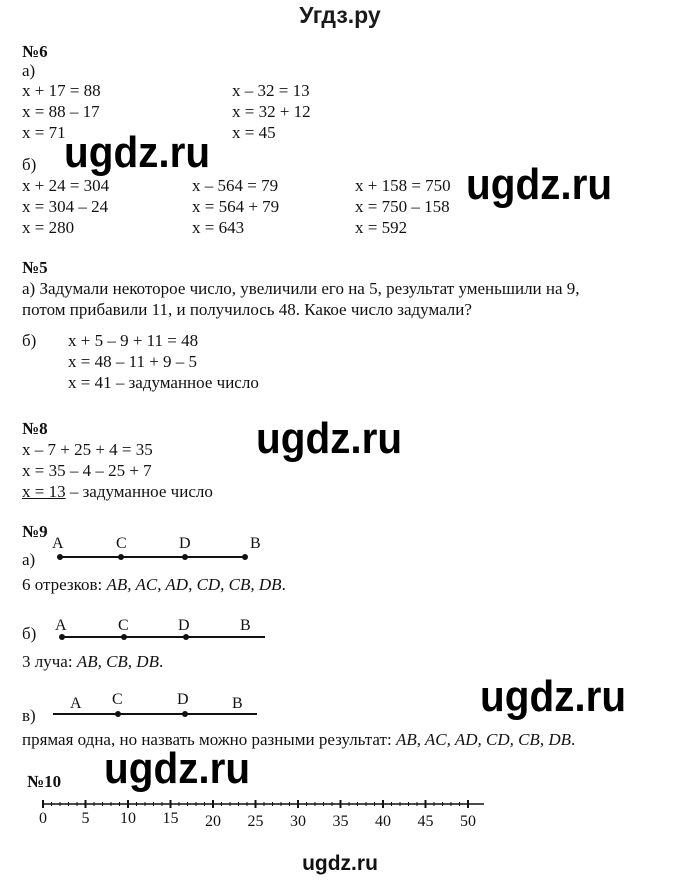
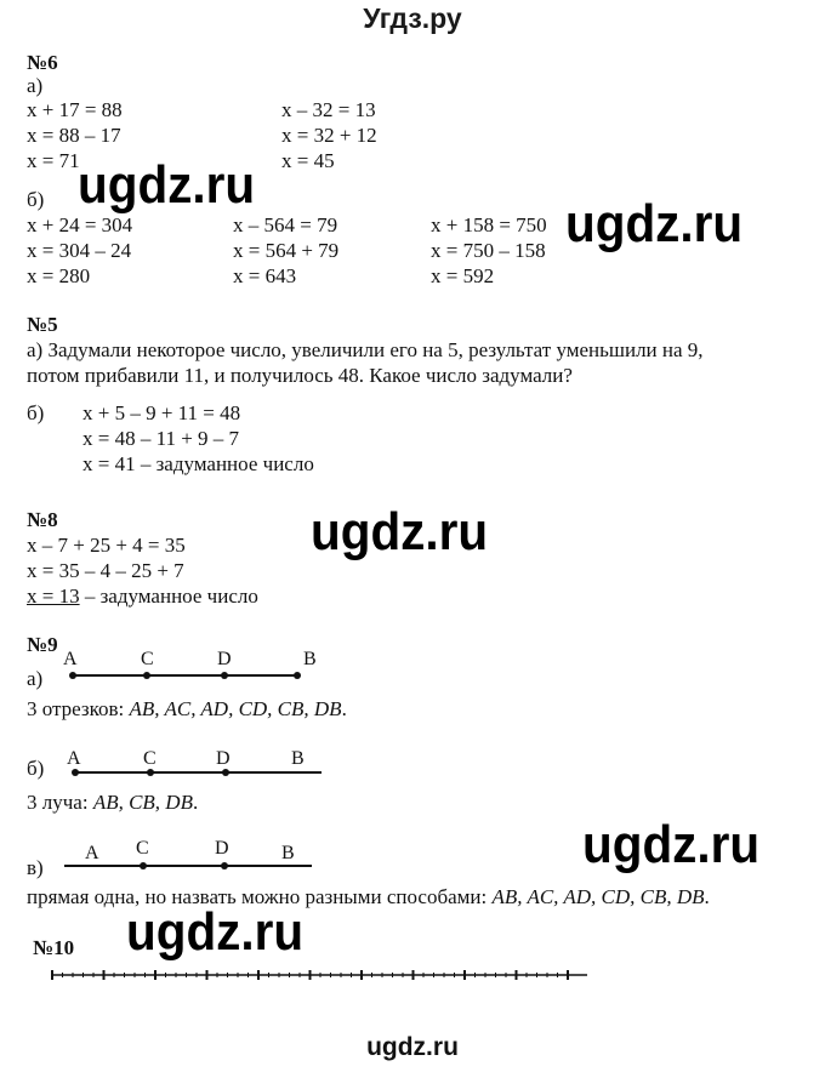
  Угдз.ру
  №6
  а)
  x + 17 = 88
  x = 88 – 17
  x = 71
  x – 32 = 13
  x = 32 + 12
  x = 45
  б)
  x + 24 = 304
  x = 304 – 24
  x = 280
  x – 564 = 79
  x = 564 + 79
  x = 643
  x + 158 = 750
  x = 750 – 158
  x = 592
  №5
  а) Задумали некоторое число, увеличили его на 5, результат уменьшили на 9,
  потом прибавили 11, и получилось 48. Какое число задумали?
  б)
  x + 5 – 9 + 11 = 48
- x = 48 – 11 + 9 – 5
+ x = 48 – 11 + 9 – 7
  x = 41 – задуманное число
  №8
  x – 7 + 25 + 4 = 35
  x = 35 – 4 – 25 + 7
  x = 13 – задуманное число
  №9
  а)
  A
  C
  D
  B
- 6 отрезков: AB, AC, AD, CD, CB, DB.
+ 3 отрезков: AB, AC, AD, CD, CB, DB.
  б)
  A
  C
  D
  B
  3 луча: AB, CB, DB.
  в)
  A
  C
  D
  B
- прямая одна, но назвать можно разными результат: AB, AC, AD, CD, CB, DB.
+ прямая одна, но назвать можно разными способами: AB, AC, AD, CD, CB, DB.
  №10
- 0
- 5
- 10
- 15
- 20
- 25
- 30
- 35
- 40
- 45
- 50
  ugdz.ru
  ugdz.ru
  ugdz.ru
  ugdz.ru
  ugdz.ru
  ugdz.ru
